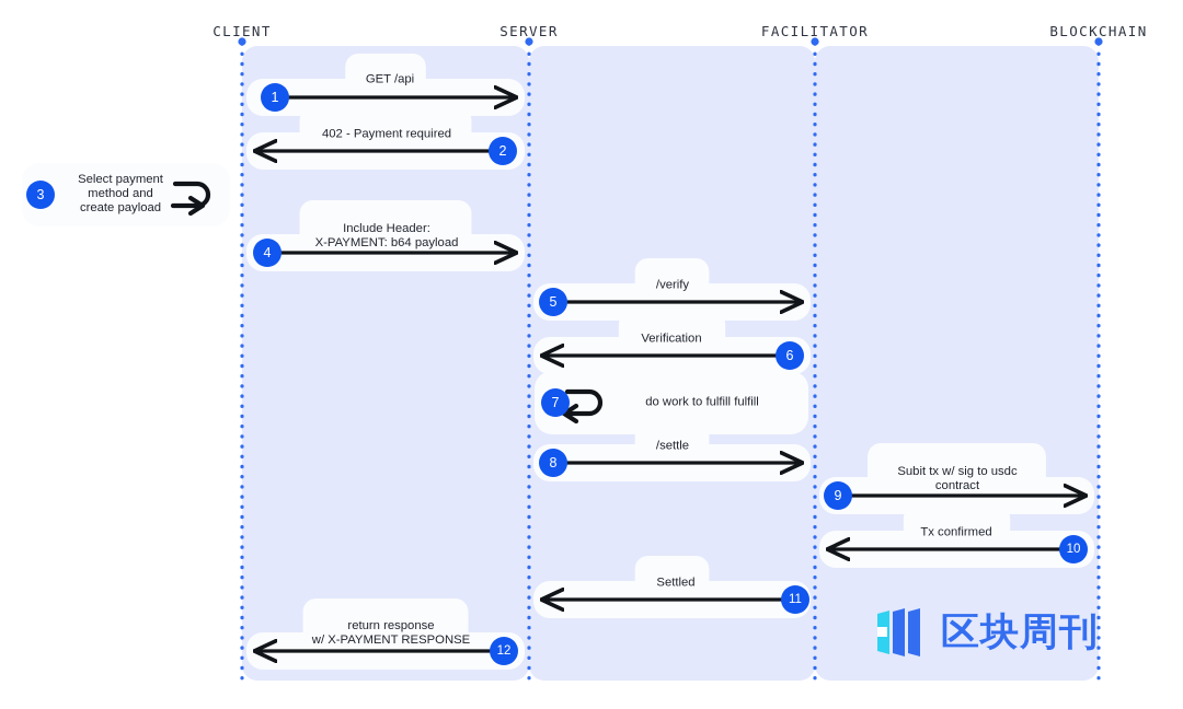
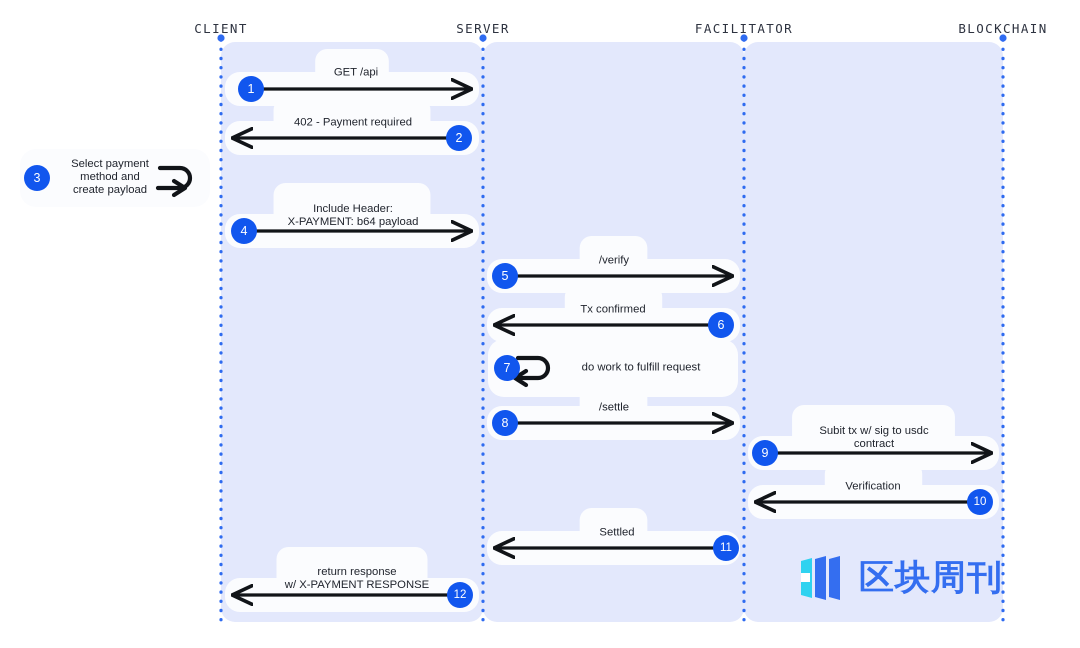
  CLIENT
  SERVER
  FACILITATOR
  BLOCKCHAIN
  GET /api
  402 - Payment required
  Select payment
  method and
  create payload
  Include Header:
  X-PAYMENT: b64 payload
  /verify
- Verification
+ Tx confirmed
- do work to fulfill fulfill
+ do work to fulfill request
  /settle
  Subit tx w/ sig to usdc
  contract
- Tx confirmed
+ Verification
  Settled
  return response
  w/ X-PAYMENT RESPONSE
  1
  2
  3
  4
  5
  6
  7
  8
  9
  10
  11
  12
  区块周刊
